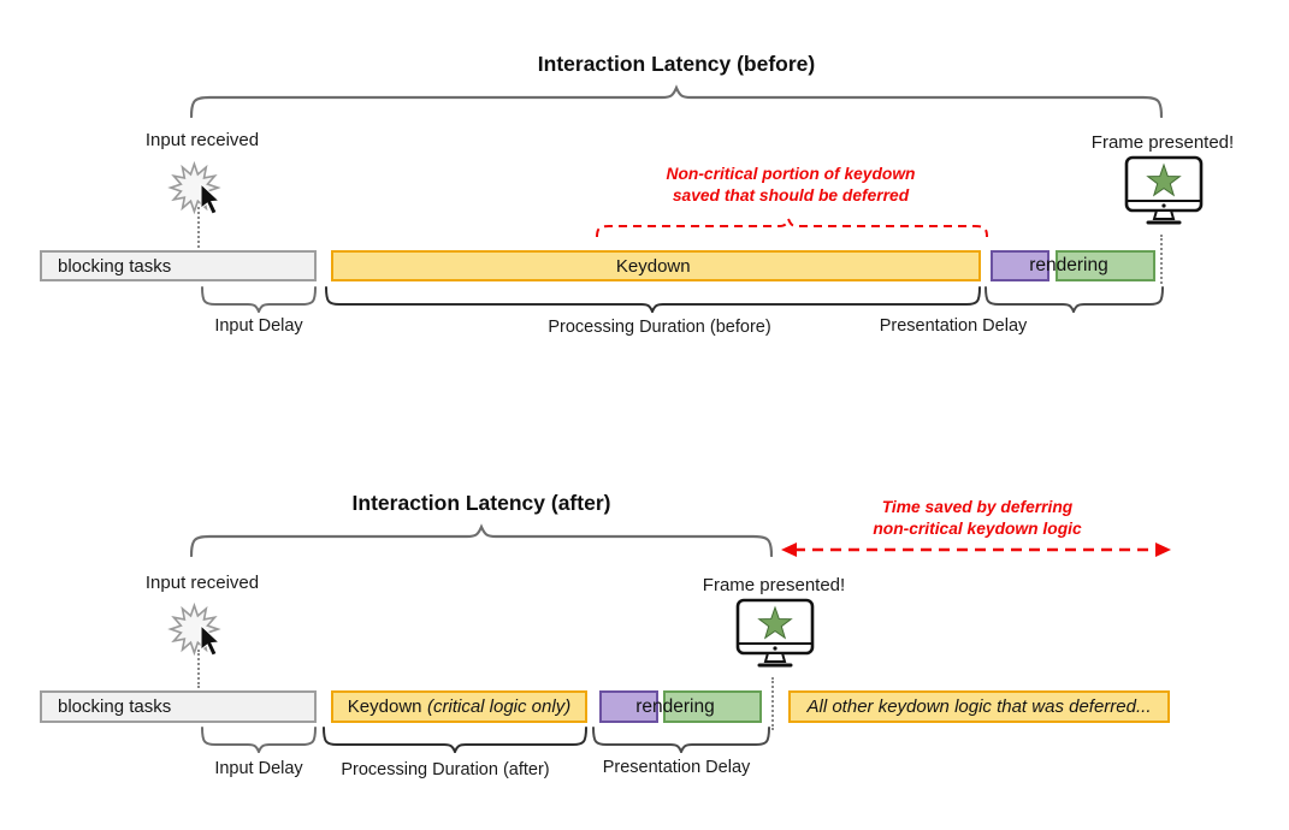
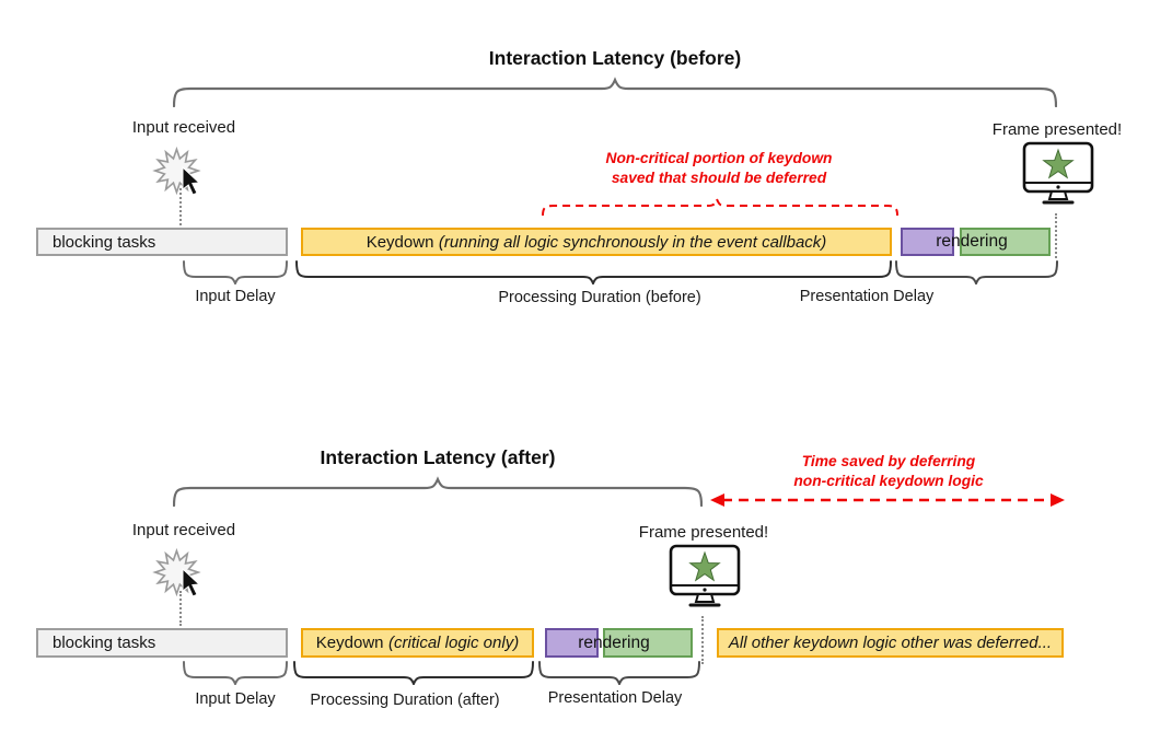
  Interaction Latency (before)
  Input received
  Non-critical portion of keydown
  saved that should be deferred
  Frame presented!
  blocking tasks
  Keydown
+ (running all logic synchronously in the event callback)
  rendering
  Input Delay
  Processing Duration (before)
  Presentation Delay
  Interaction Latency (after)
  Time saved by deferring
  non-critical keydown logic
  Input received
  Frame presented!
  blocking tasks
  Keydown
  (critical logic only)
  rendering
- All other keydown logic that was deferred...
+ All other keydown logic other was deferred...
  Input Delay
  Processing Duration (after)
  Presentation Delay
